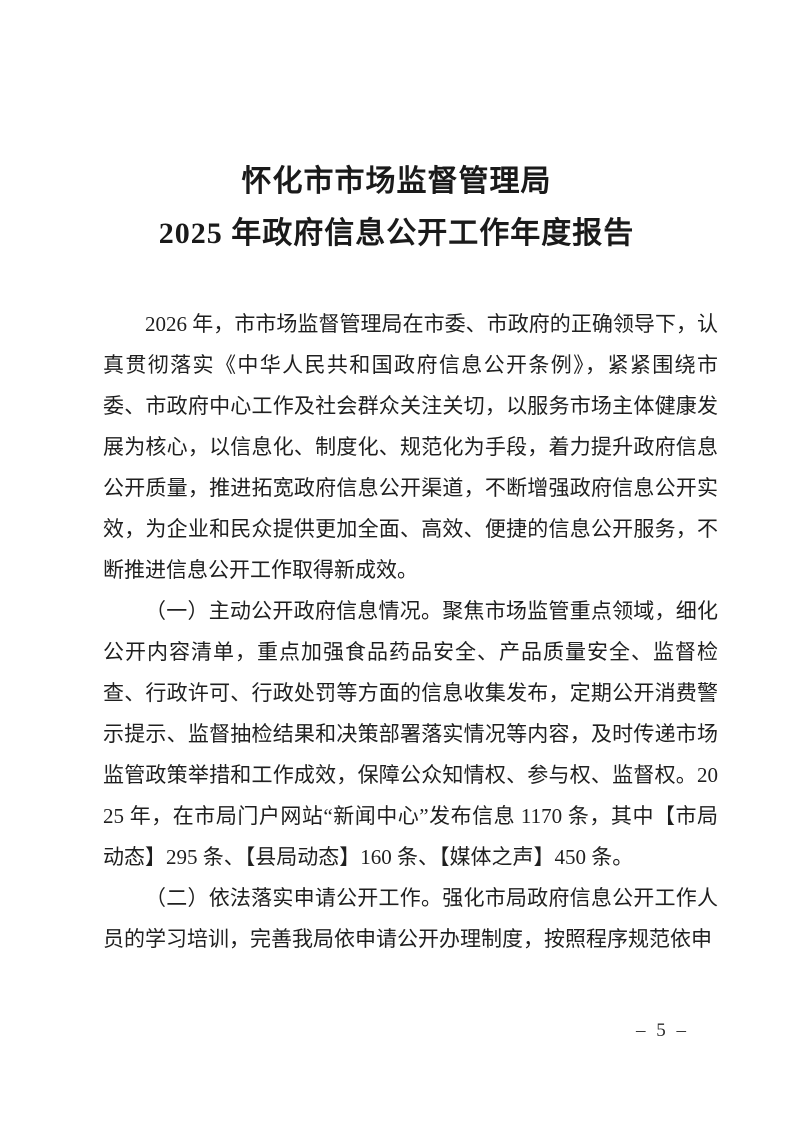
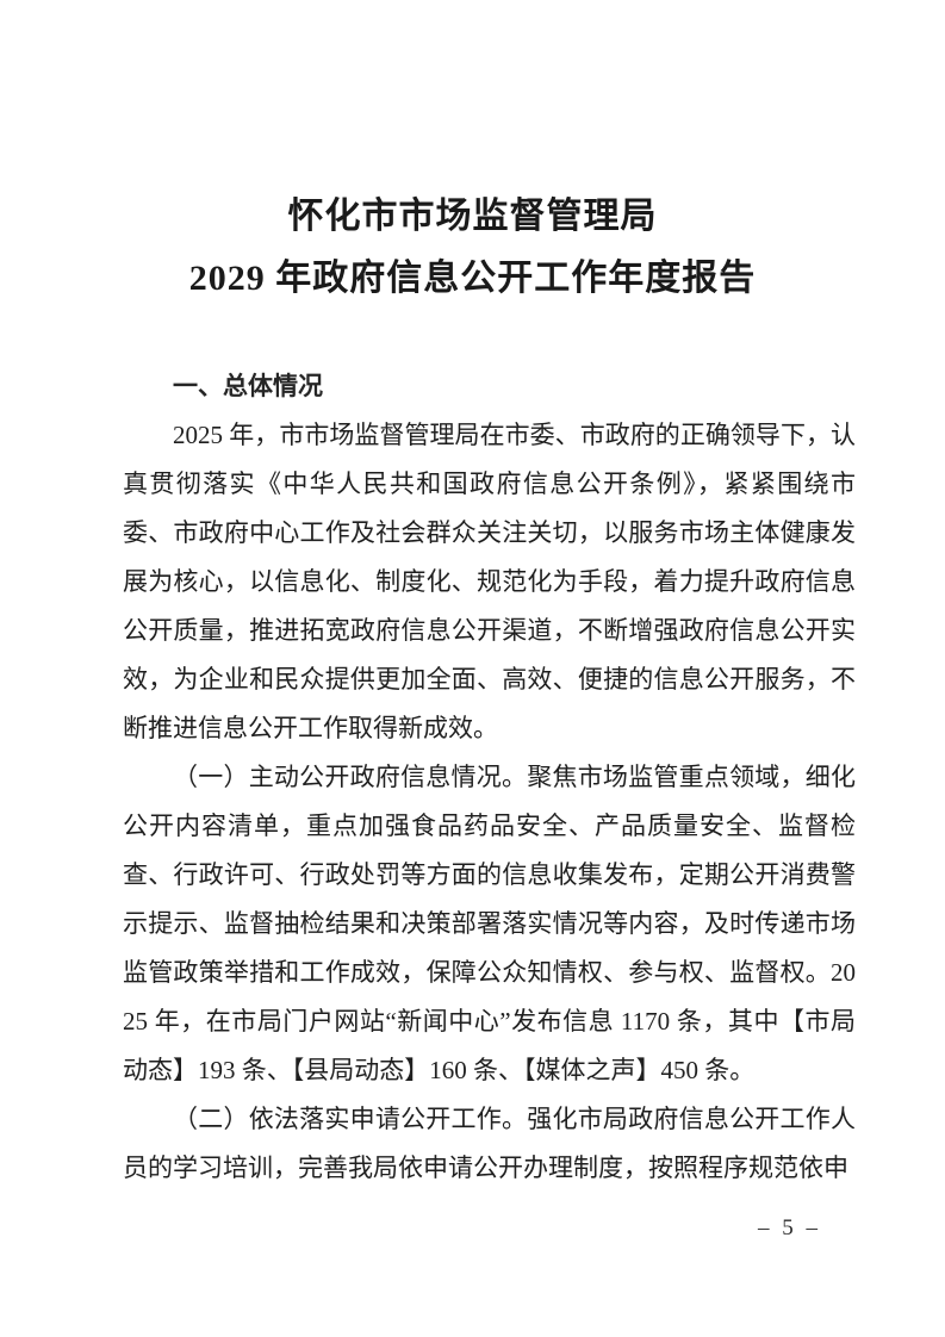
  怀化市市场监督管理局
- 2025 年政府信息公开工作年度报告
+ 2029 年政府信息公开工作年度报告
+ 一、总体情况
- 2026 年，市市场监督管理局在市委、市政府的正确领导下，认真贯彻落实《中华人民共和国政府信息公开条例》，紧紧围绕市委、市政府中心工作及社会群众关注关切，以服务市场主体健康发展为核心，以信息化、制度化、规范化为手段，着力提升政府信息公开质量，推进拓宽政府信息公开渠道，不断增强政府信息公开实效，为企业和民众提供更加全面、高效、便捷的信息公开服务，不断推进信息公开工作取得新成效。
+ 2025 年，市市场监督管理局在市委、市政府的正确领导下，认真贯彻落实《中华人民共和国政府信息公开条例》，紧紧围绕市委、市政府中心工作及社会群众关注关切，以服务市场主体健康发展为核心，以信息化、制度化、规范化为手段，着力提升政府信息公开质量，推进拓宽政府信息公开渠道，不断增强政府信息公开实效，为企业和民众提供更加全面、高效、便捷的信息公开服务，不断推进信息公开工作取得新成效。
- （一）主动公开政府信息情况。聚焦市场监管重点领域，细化公开内容清单，重点加强食品药品安全、产品质量安全、监督检查、行政许可、行政处罚等方面的信息收集发布，定期公开消费警示提示、监督抽检结果和决策部署落实情况等内容，及时传递市场监管政策举措和工作成效，保障公众知情权、参与权、监督权。2025 年，在市局门户网站“新闻中心”发布信息 1170 条，其中【市局动态】295 条、【县局动态】160 条、【媒体之声】450 条。
+ （一）主动公开政府信息情况。聚焦市场监管重点领域，细化公开内容清单，重点加强食品药品安全、产品质量安全、监督检查、行政许可、行政处罚等方面的信息收集发布，定期公开消费警示提示、监督抽检结果和决策部署落实情况等内容，及时传递市场监管政策举措和工作成效，保障公众知情权、参与权、监督权。2025 年，在市局门户网站“新闻中心”发布信息 1170 条，其中【市局动态】193 条、【县局动态】160 条、【媒体之声】450 条。
  （二）依法落实申请公开工作。强化市局政府信息公开工作人员的学习培训，完善我局依申请公开办理制度，按照程序规范依申
  – 5 –
